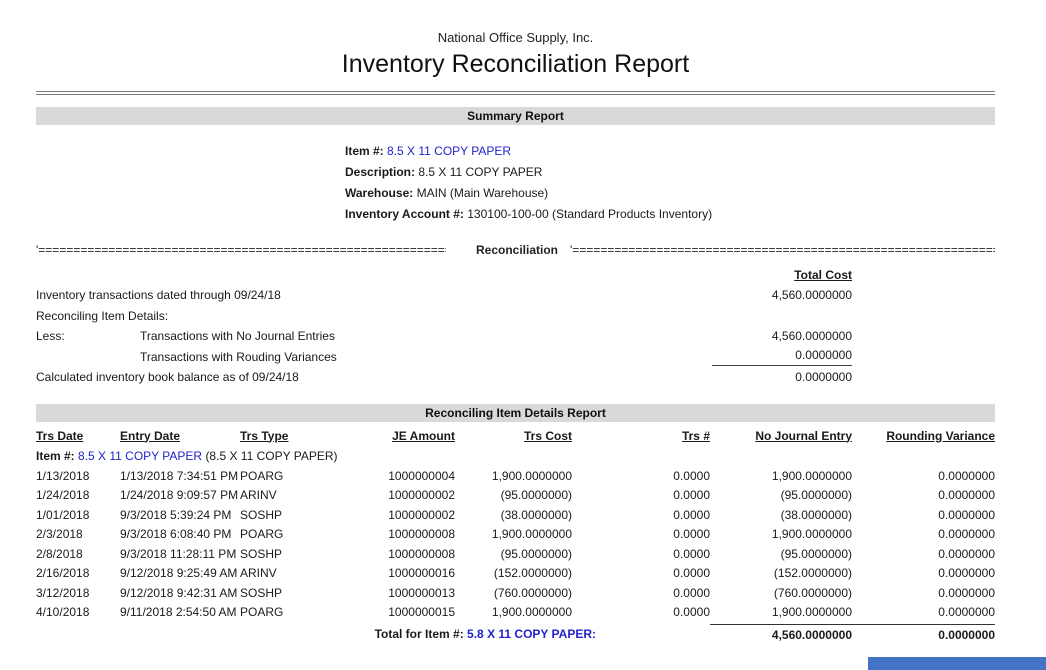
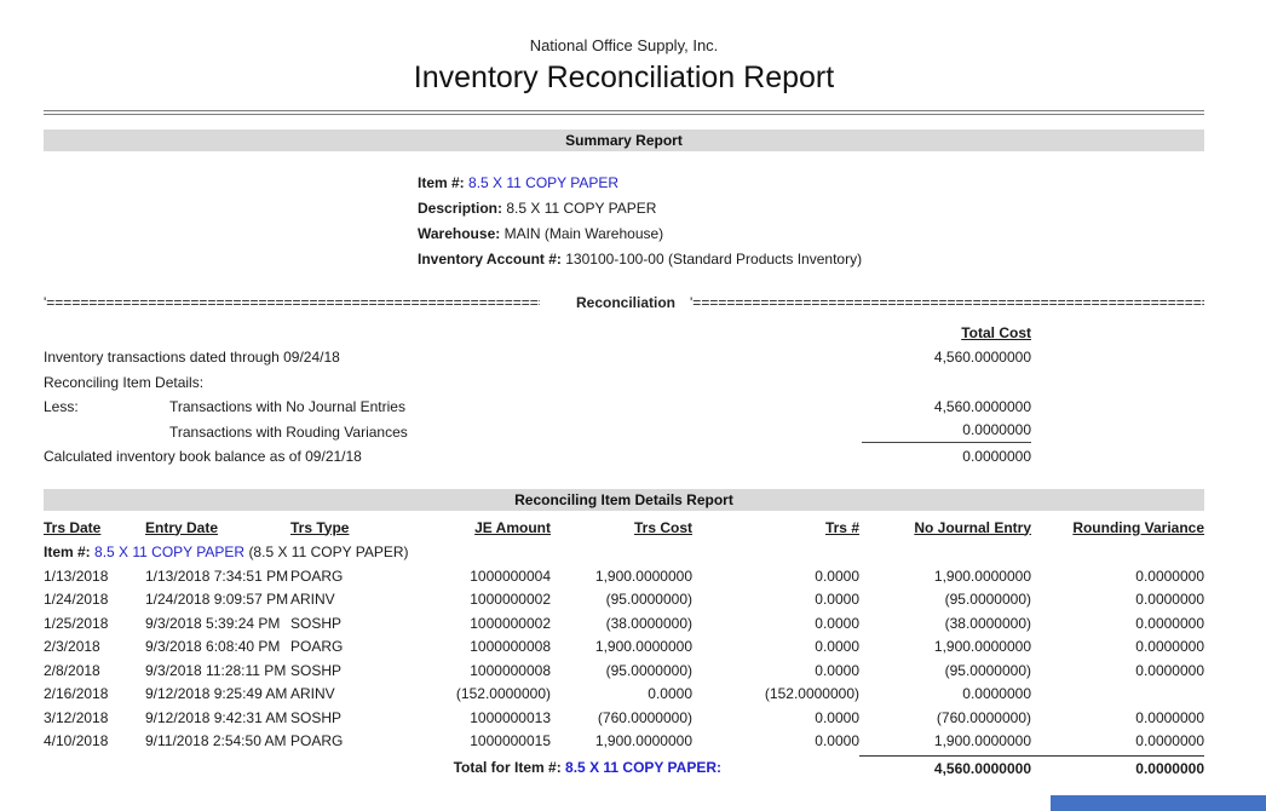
  National Office Supply, Inc.
  Inventory Reconciliation Report
  Summary Report
  Item #: 8.5 X 11 COPY PAPER
  Description: 8.5 X 11 COPY PAPER
  Warehouse: MAIN (Main Warehouse)
  Inventory Account #: 130100-100-00 (Standard Products Inventory)
  '==========================================================
  Reconciliation
  '============================================================
  Total Cost
  Inventory transactions dated through 09/24/18
  4,560.0000000
  Reconciling Item Details:
  Less: Transactions with No Journal Entries
  4,560.0000000
  Transactions with Rouding Variances
  0.0000000
- Calculated inventory book balance as of 09/24/18
+ Calculated inventory book balance as of 09/21/18
  0.0000000
  Reconciling Item Details Report
  Trs Date
  Entry Date
  Trs Type
  JE Amount
  Trs Cost
  Trs #
  No Journal Entry
  Rounding Variance
  Item #: 8.5 X 11 COPY PAPER (8.5 X 11 COPY PAPER)
  1/13/2018
  1/13/2018 7:34:51 PM
  POARG
  1000000004
  1,900.0000000
  0.0000
  1,900.0000000
  0.0000000
  1/24/2018
  1/24/2018 9:09:57 PM
  ARINV
  1000000002
  (95.0000000)
  0.0000
  (95.0000000)
  0.0000000
- 1/01/2018
+ 1/25/2018
  9/3/2018 5:39:24 PM
  SOSHP
  1000000002
  (38.0000000)
  0.0000
  (38.0000000)
  0.0000000
  2/3/2018
  9/3/2018 6:08:40 PM
  POARG
  1000000008
  1,900.0000000
  0.0000
  1,900.0000000
  0.0000000
  2/8/2018
  9/3/2018 11:28:11 PM
  SOSHP
  1000000008
  (95.0000000)
  0.0000
  (95.0000000)
  0.0000000
  2/16/2018
  9/12/2018 9:25:49 AM
  ARINV
- 1000000016
  (152.0000000)
  0.0000
  (152.0000000)
  0.0000000
  3/12/2018
  9/12/2018 9:42:31 AM
  SOSHP
  1000000013
  (760.0000000)
  0.0000
  (760.0000000)
  0.0000000
  4/10/2018
  9/11/2018 2:54:50 AM
  POARG
  1000000015
  1,900.0000000
  0.0000
  1,900.0000000
  0.0000000
- Total for Item #: 5.8 X 11 COPY PAPER:
+ Total for Item #: 8.5 X 11 COPY PAPER:
  4,560.0000000
  0.0000000
